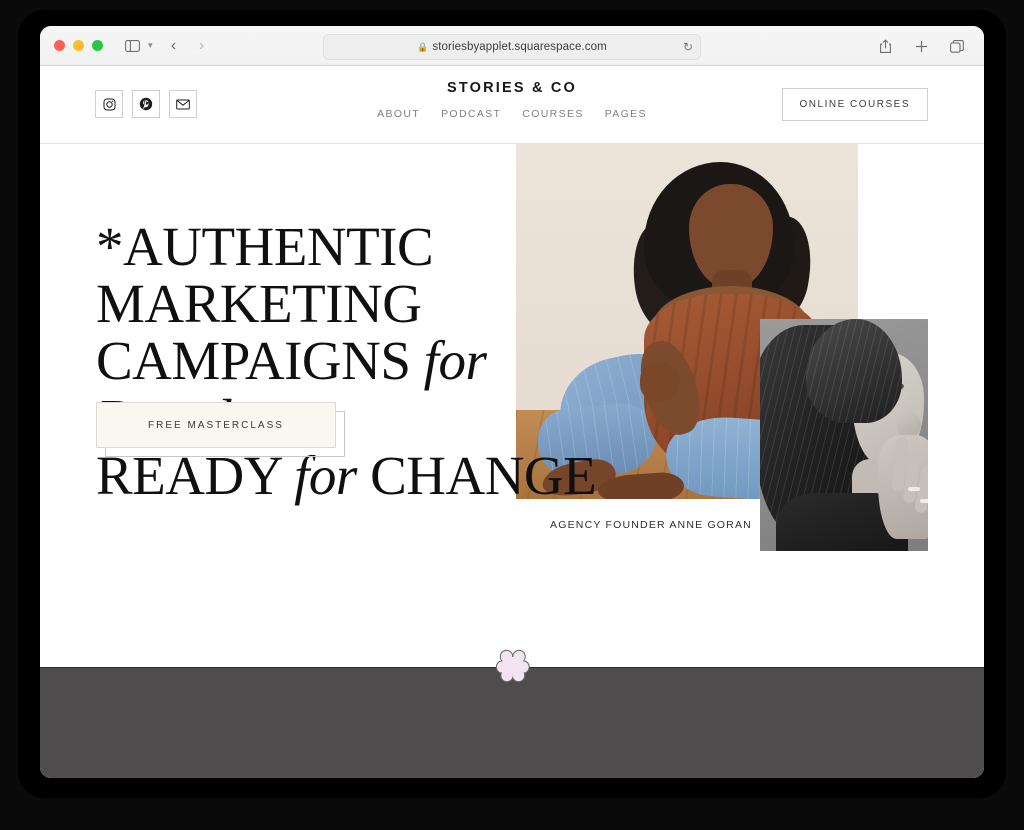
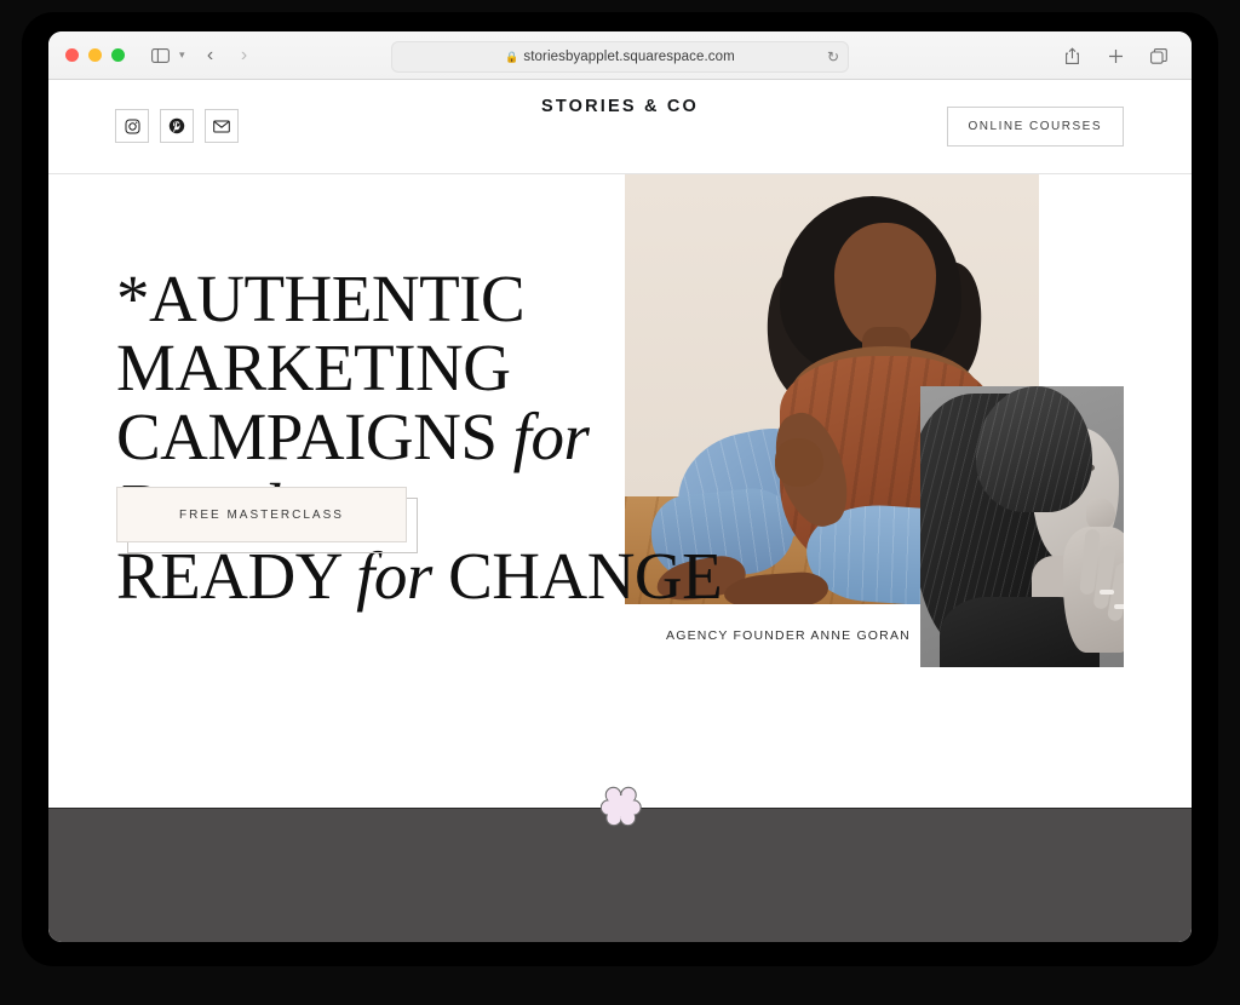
  ▾
  ‹
  ›
  🔒
  storiesbyapplet.squarespace.com
  ↻
  STORIES & CO
- ABOUT
- PODCAST
- COURSES
- PAGES
  ONLINE COURSES
  *AUTHENTIC MARKETING
  READY for CHANGE
  FREE MASTERCLASS
  AGENCY FOUNDER ANNE GORAN
